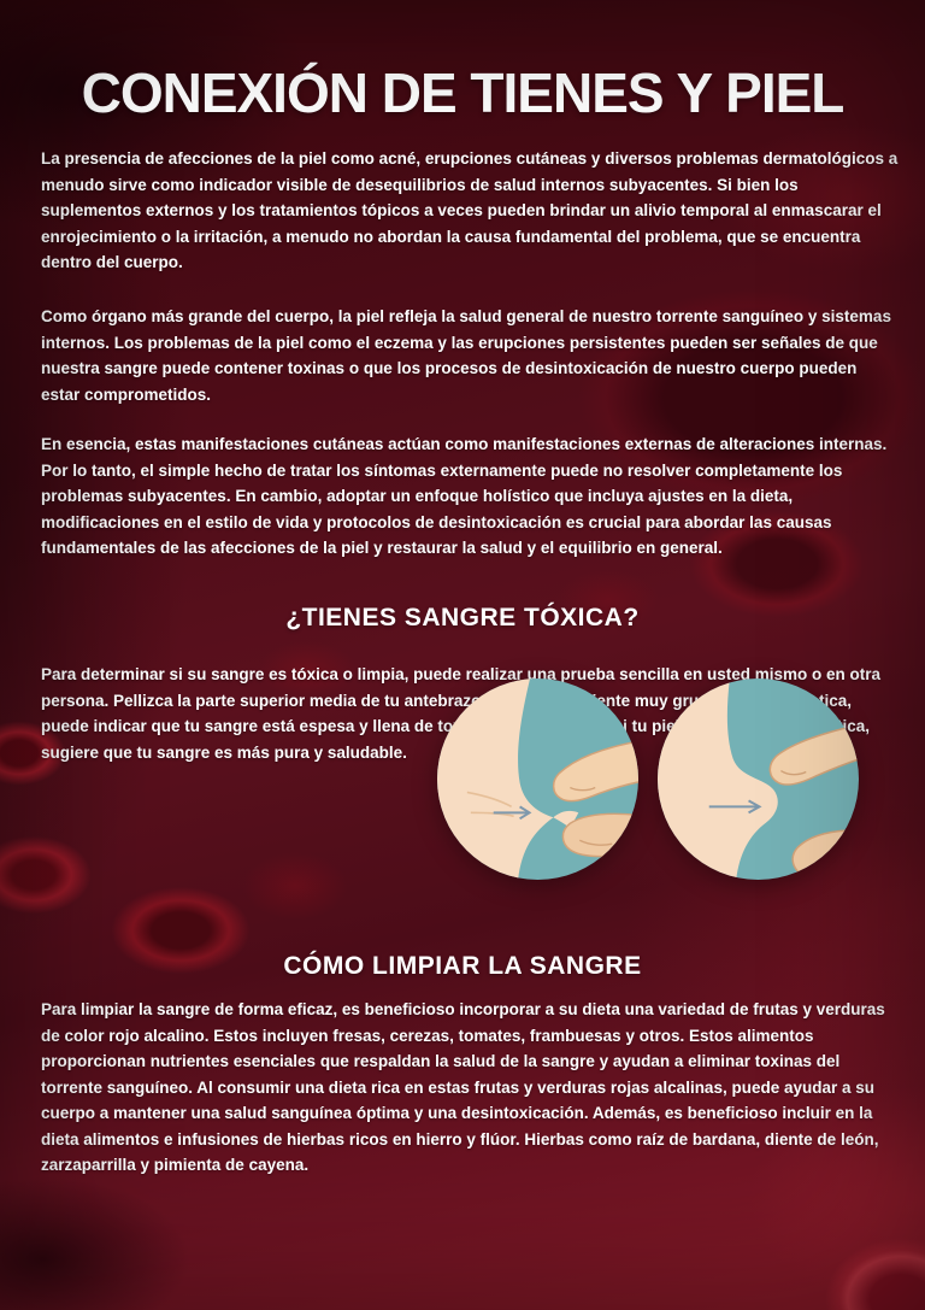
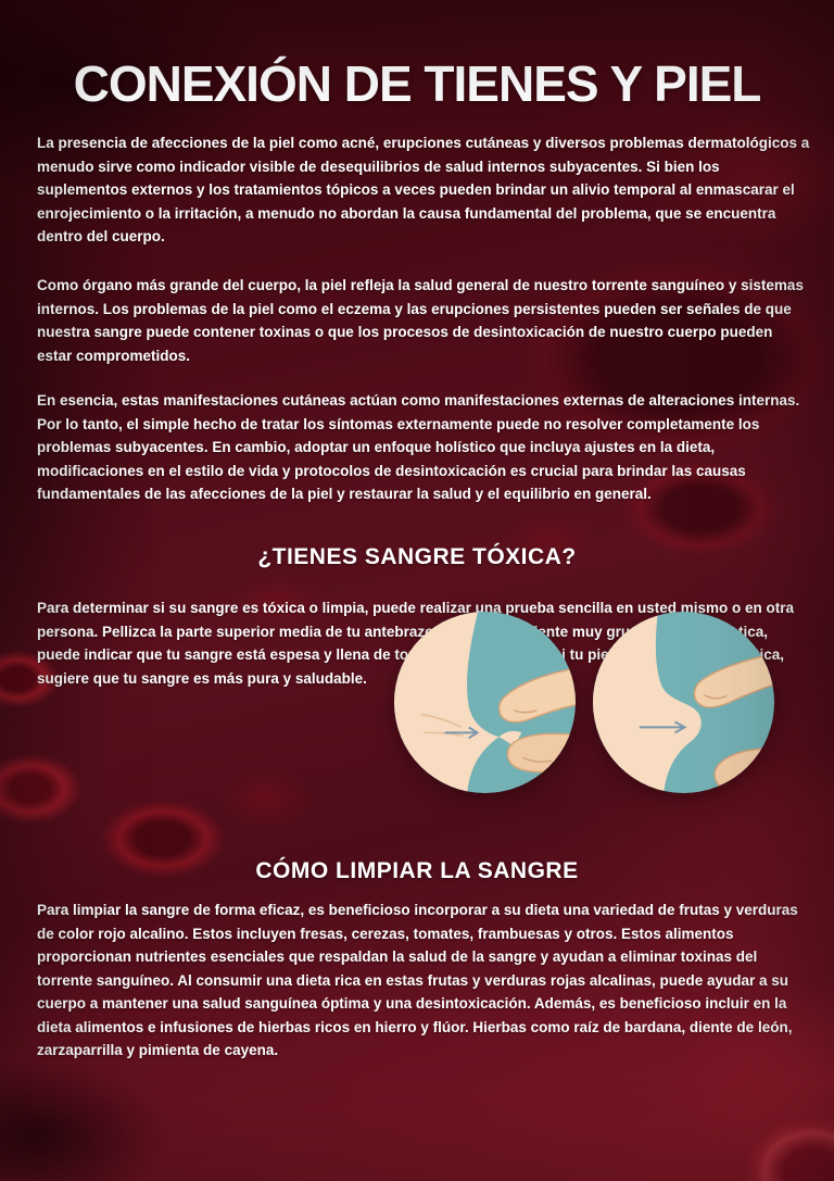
  CONEXIÓN DE TIENES Y PIEL
  La presencia de afecciones de la piel como acné, erupciones cutáneas y diversos problemas dermatológicos a menudo sirve como indicador visible de desequilibrios de salud internos subyacentes. Si bien los suplementos externos y los tratamientos tópicos a veces pueden brindar un alivio temporal al enmascarar el enrojecimiento o la irritación, a menudo no abordan la causa fundamental del problema, que se encuentra dentro del cuerpo.
  Como órgano más grande del cuerpo, la piel refleja la salud general de nuestro torrente sanguíneo y sistemas internos. Los problemas de la piel como el eczema y las erupciones persistentes pueden ser señales de que nuestra sangre puede contener toxinas o que los procesos de desintoxicación de nuestro cuerpo pueden estar comprometidos.
- En esencia, estas manifestaciones cutáneas actúan como manifestaciones externas de alteraciones internas. Por lo tanto, el simple hecho de tratar los síntomas externamente puede no resolver completamente los problemas subyacentes. En cambio, adoptar un enfoque holístico que incluya ajustes en la dieta, modificaciones en el estilo de vida y protocolos de desintoxicación es crucial para abordar las causas fundamentales de las afecciones de la piel y restaurar la salud y el equilibrio en general.
+ En esencia, estas manifestaciones cutáneas actúan como manifestaciones externas de alteraciones internas. Por lo tanto, el simple hecho de tratar los síntomas externamente puede no resolver completamente los problemas subyacentes. En cambio, adoptar un enfoque holístico que incluya ajustes en la dieta, modificaciones en el estilo de vida y protocolos de desintoxicación es crucial para brindar las causas fundamentales de las afecciones de la piel y restaurar la salud y el equilibrio en general.
  ¿TIENES SANGRE TÓXICA?
  Para determinar si su sangre es tóxica o limpia, puede realizar una prueba sencilla en usted mismo o en otra persona. Pellizca la parte superior media de tu antebrazente muy grutica, puede indicar que tu sangre está espesa y llena de toi tu pieica, sugiere que tu sangre es más pura y saludable.
  CÓMO LIMPIAR LA SANGRE
  Para limpiar la sangre de forma eficaz, es beneficioso incorporar a su dieta una variedad de frutas y verduras de color rojo alcalino. Estos incluyen fresas, cerezas, tomates, frambuesas y otros. Estos alimentos proporcionan nutrientes esenciales que respaldan la salud de la sangre y ayudan a eliminar toxinas del torrente sanguíneo. Al consumir una dieta rica en estas frutas y verduras rojas alcalinas, puede ayudar a su cuerpo a mantener una salud sanguínea óptima y una desintoxicación. Además, es beneficioso incluir en la dieta alimentos e infusiones de hierbas ricos en hierro y flúor. Hierbas como raíz de bardana, diente de león, zarzaparrilla y pimienta de cayena.
